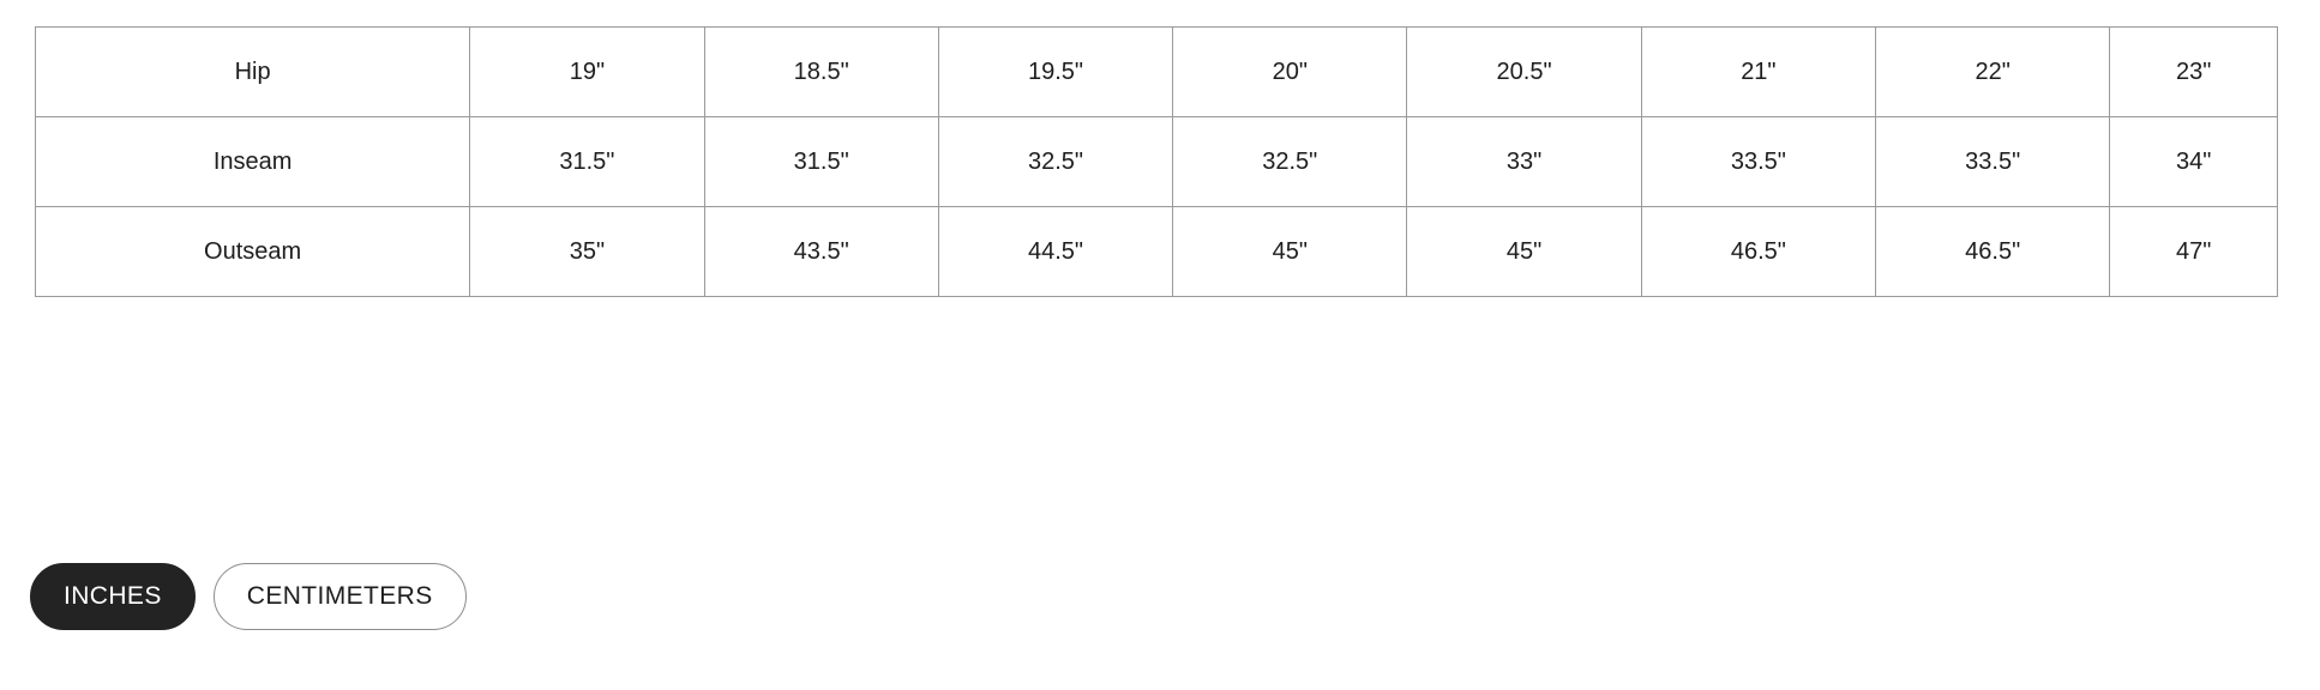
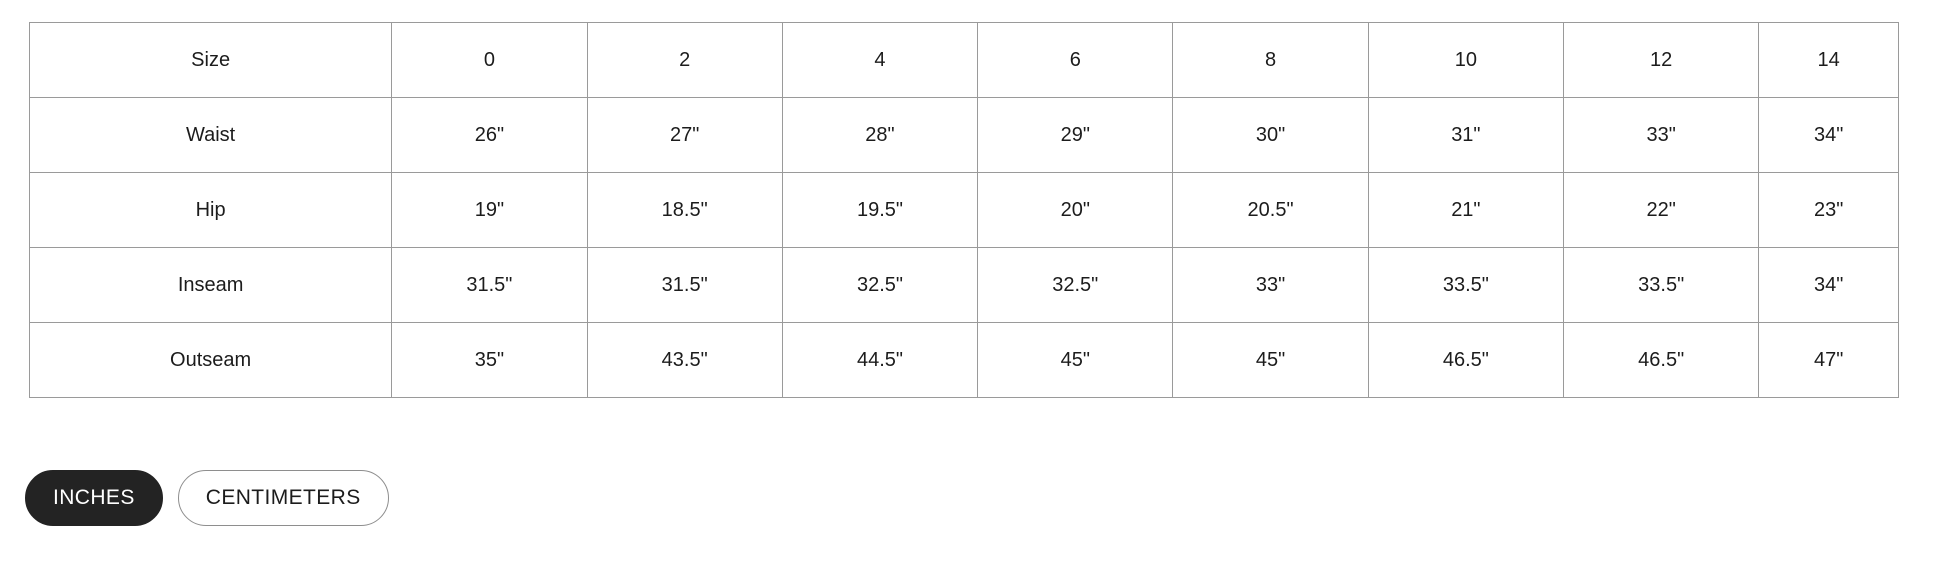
+ Size	0	2	4	6	8	10	12	14
+ Waist	26"	27"	28"	29"	30"	31"	33"	34"
  Hip	19"	18.5"	19.5"	20"	20.5"	21"	22"	23"
  Inseam	31.5"	31.5"	32.5"	32.5"	33"	33.5"	33.5"	34"
  Outseam	35"	43.5"	44.5"	45"	45"	46.5"	46.5"	47"
  INCHES
  CENTIMETERS
